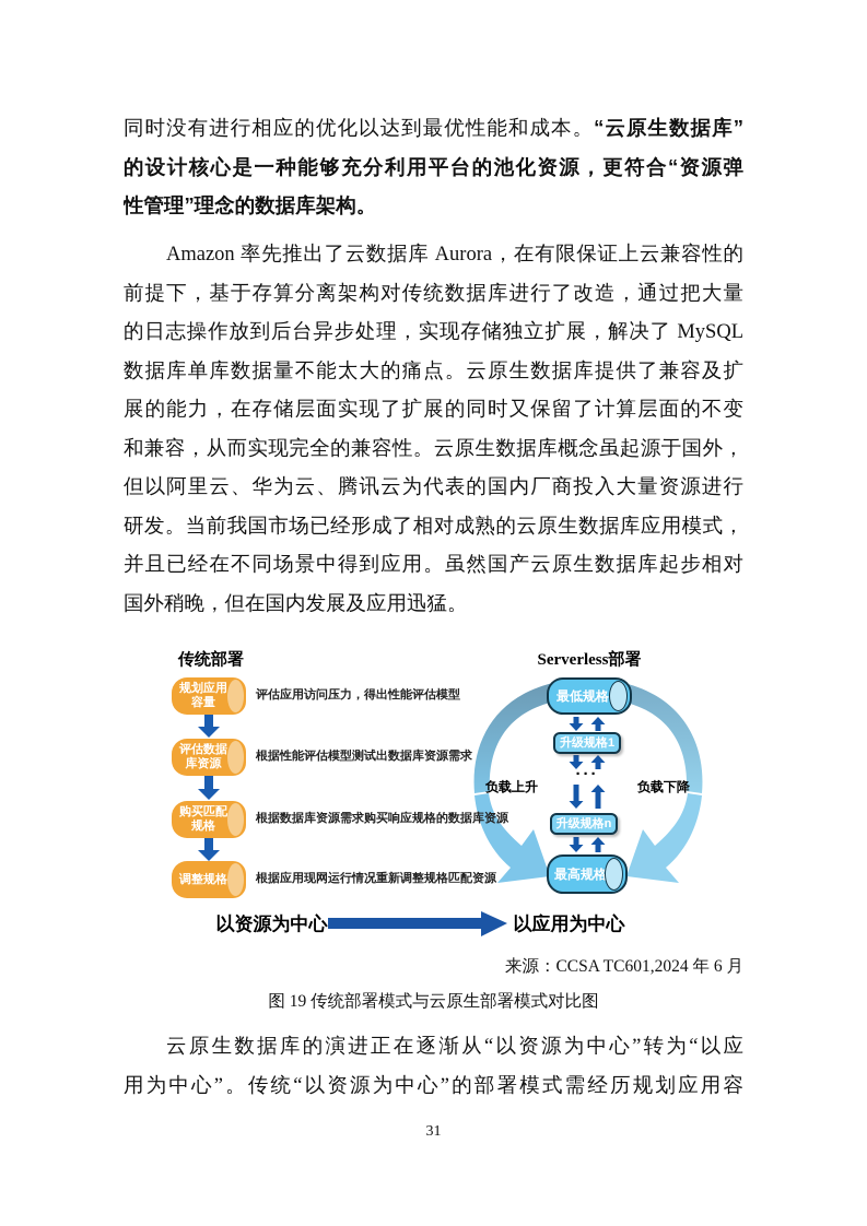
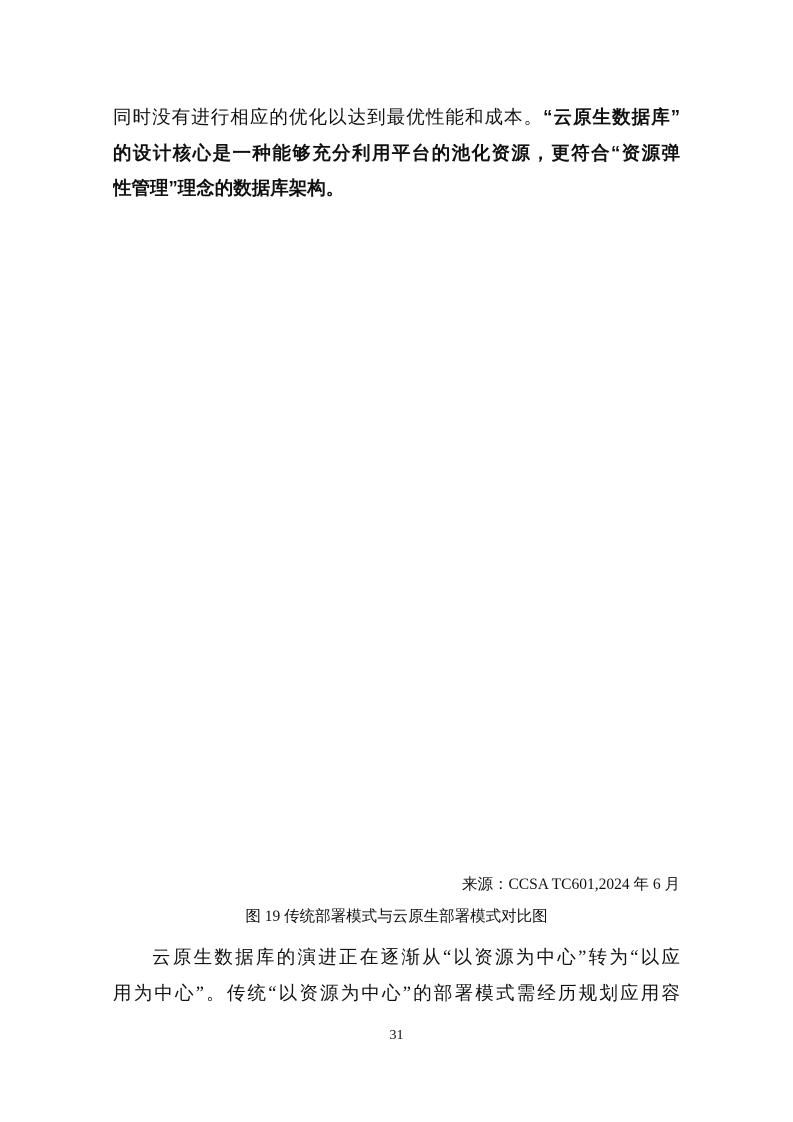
  同时没有进行相应的优化以达到最优性能和成本。“云原生数据库”
  的设计核心是一种能够充分利用平台的池化资源，更符合“资源弹
  性管理”理念的数据库架构。
- Amazon 率先推出了云数据库 Aurora，在有限保证上云兼容性的
- 前提下，基于存算分离架构对传统数据库进行了改造，通过把大量
- 的日志操作放到后台异步处理，实现存储独立扩展，解决了 MySQL
- 数据库单库数据量不能太大的痛点。云原生数据库提供了兼容及扩
- 展的能力，在存储层面实现了扩展的同时又保留了计算层面的不变
- 和兼容，从而实现完全的兼容性。云原生数据库概念虽起源于国外，
- 但以阿里云、华为云、腾讯云为代表的国内厂商投入大量资源进行
- 研发。当前我国市场已经形成了相对成熟的云原生数据库应用模式，
- 并且已经在不同场景中得到应用。虽然国产云原生数据库起步相对
- 国外稍晚，但在国内发展及应用迅猛。
- 传统部署
- 规划应用容量
- 评估应用访问压力，得出性能评估模型
- 评估数据库资源
- 根据性能评估模型测试出数据库资源需求
- 购买匹配规格
- 根据数据库资源需求购买响应规格的数据库资源
- 调整规格
- 根据应用现网运行情况重新调整规格匹配资源
- 以资源为中心
- Serverless部署
- 最低规格
- 升级规格1
- ···
- 升级规格n
- 最高规格
- 负载上升
- 负载下降
- 以应用为中心
  来源：CCSA TC601,2024 年 6 月
  图 19 传统部署模式与云原生部署模式对比图
  云原生数据库的演进正在逐渐从“以资源为中心”转为“以应
  用为中心”。传统“以资源为中心”的部署模式需经历规划应用容
  31
